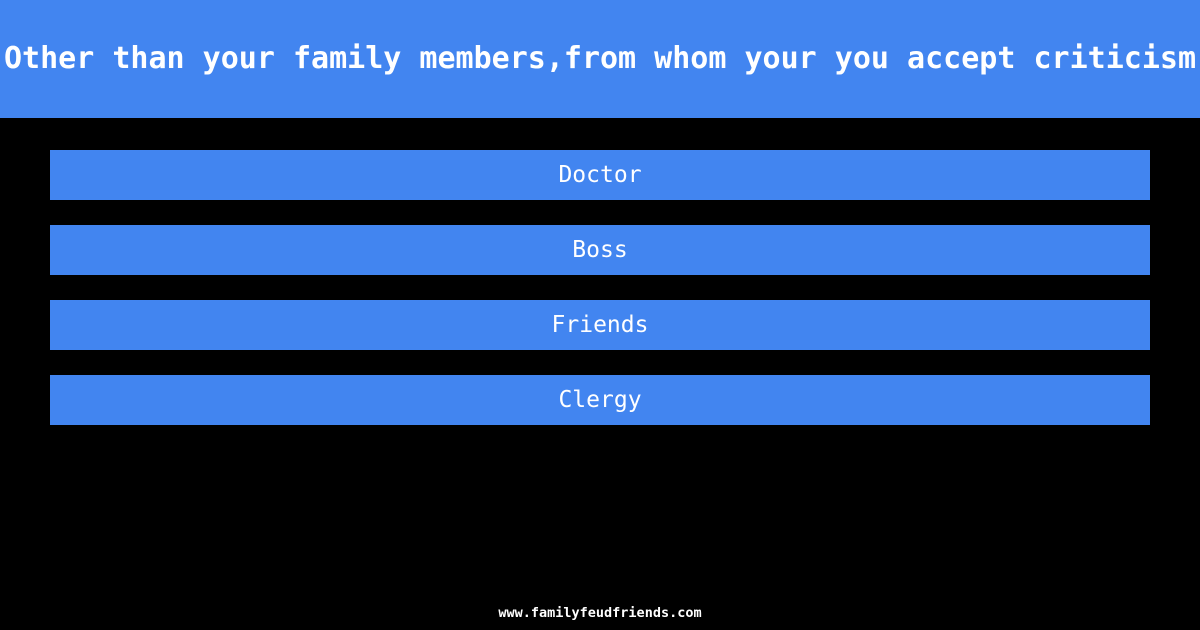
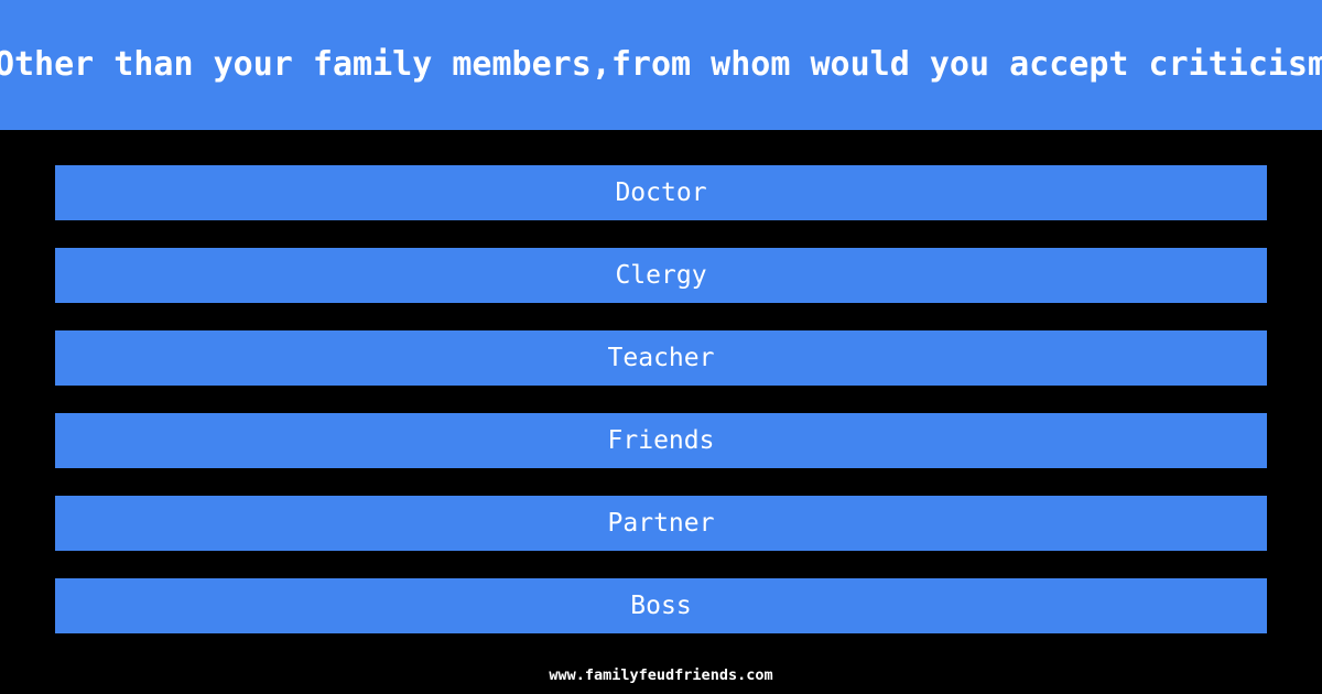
- Other than your family members,from whom your you accept criticism
+ Other than your family members,from whom would you accept criticism
  Doctor
- Boss
+ Clergy
+ Teacher
  Friends
+ Partner
- Clergy
+ Boss
  www.familyfeudfriends.com
